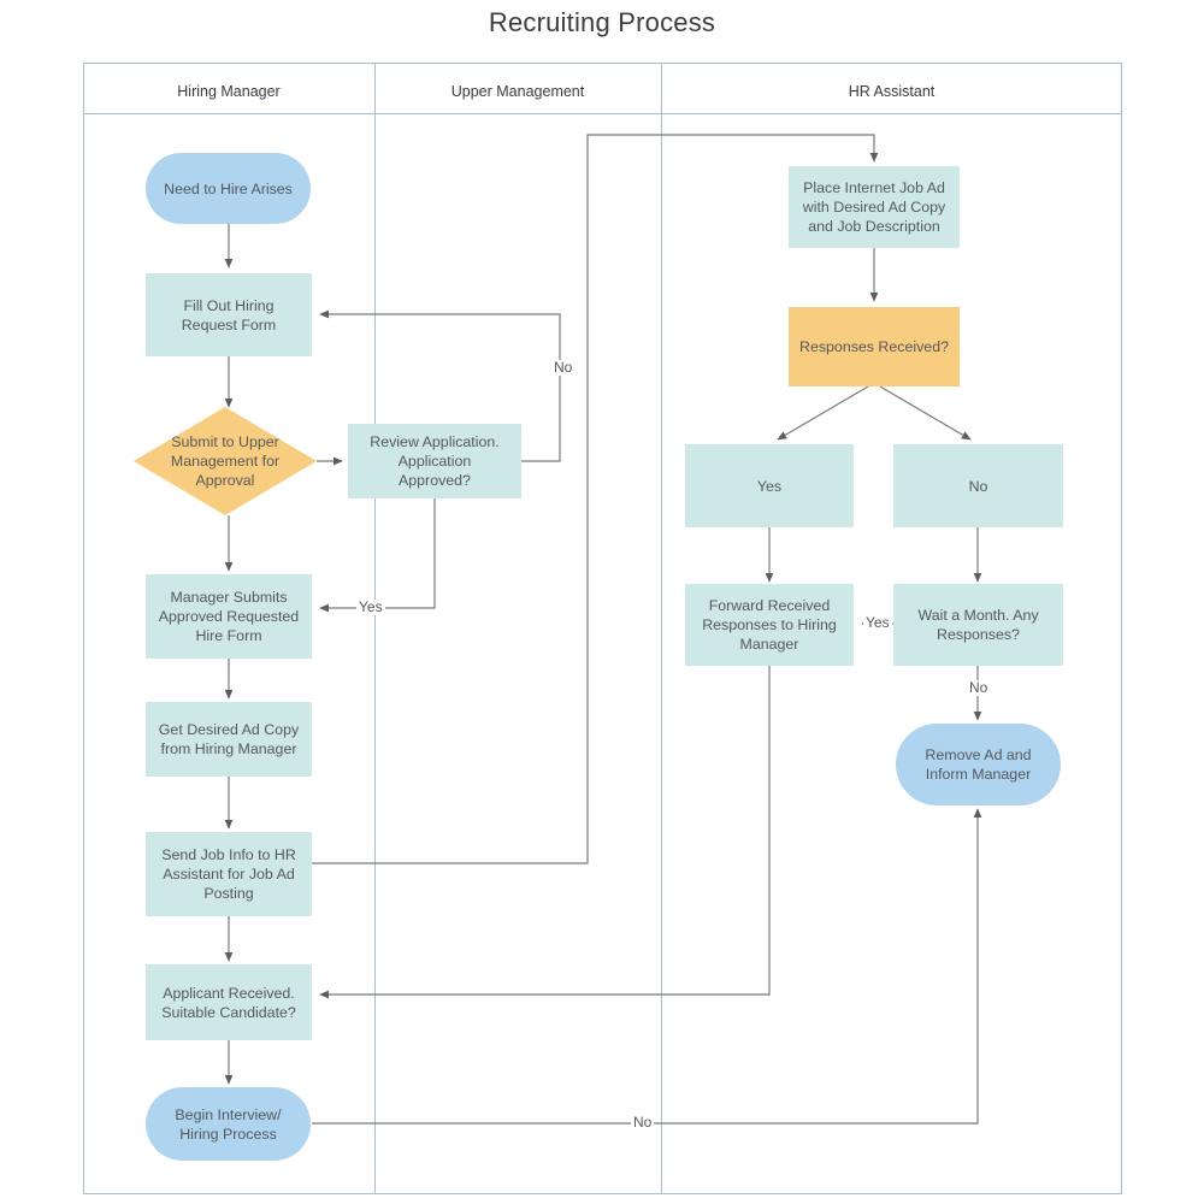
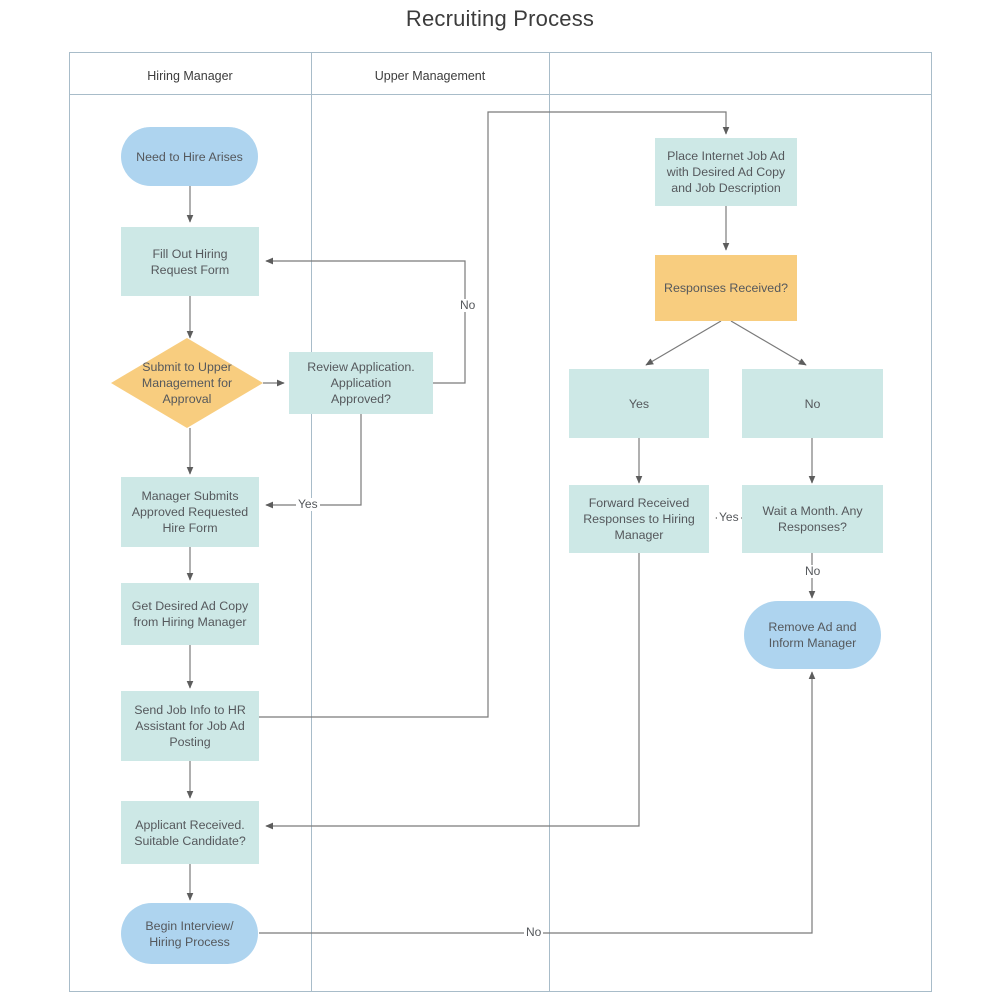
  Recruiting Process
  Hiring Manager
  Upper Management
- HR Assistant
  Need to Hire Arises
  Fill Out Hiring
  Request Form
  Submit to Upper
  Management for
  Approval
  Manager Submits
  Approved Requested
  Hire Form
  Get Desired Ad Copy
  from Hiring Manager
  Send Job Info to HR
  Assistant for Job Ad
  Posting
  Applicant Received.
  Suitable Candidate?
  Begin Interview/
  Hiring Process
  Review Application.
  Application
  Approved?
  Place Internet Job Ad
  with Desired Ad Copy
  and Job Description
  Responses Received?
  Yes
  No
  Forward Received
  Responses to Hiring
  Manager
  Wait a Month. Any
  Responses?
  Remove Ad and
  Inform Manager
  No
  Yes
  Yes
  No
  No
